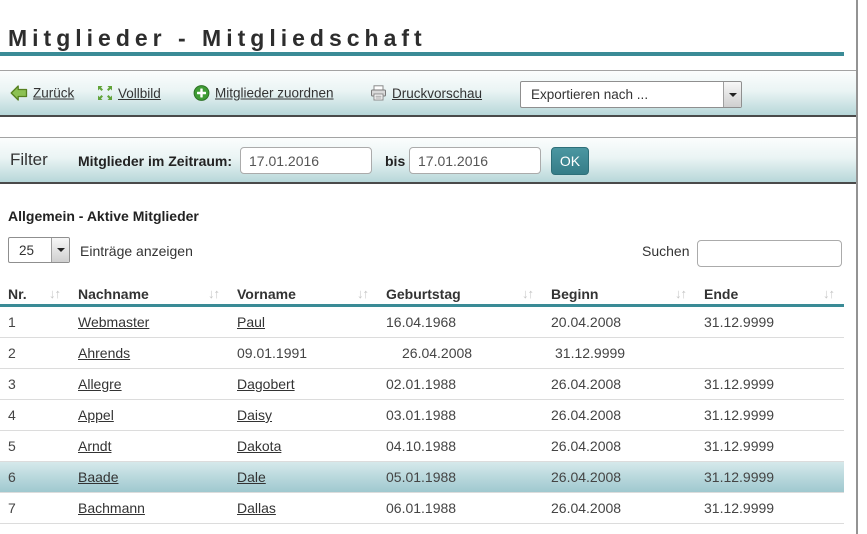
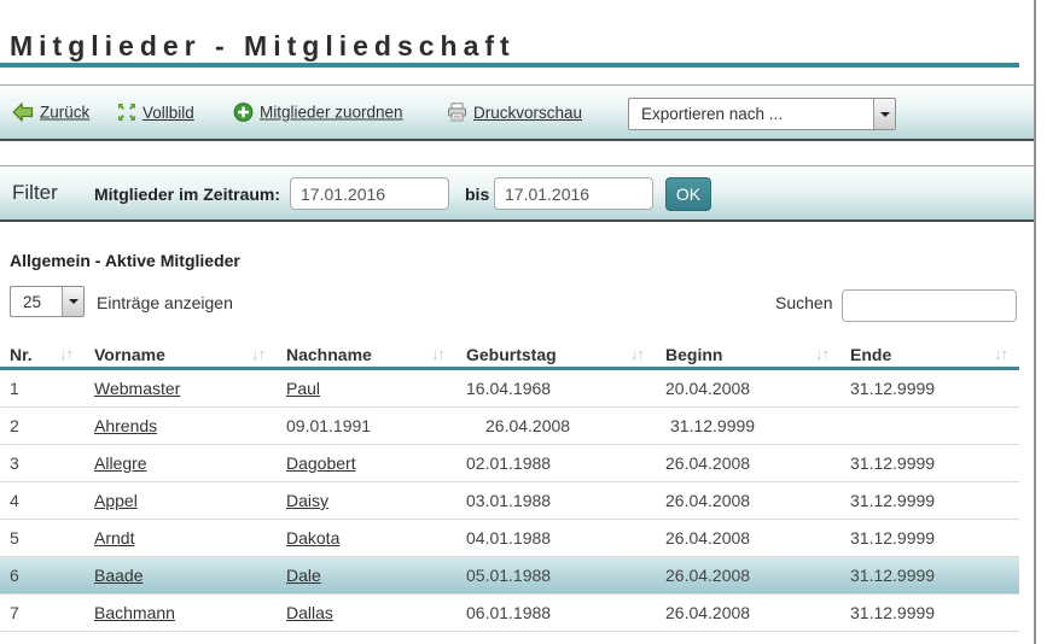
  Mitglieder - Mitgliedschaft
  Zurück
  Vollbild
  Mitglieder zuordnen
  Druckvorschau
  Exportieren nach ...
  Filter
  Mitglieder im Zeitraum:
  17.01.2016
  bis
  17.01.2016
  OK
  Allgemein - Aktive Mitglieder
  25
  Einträge anzeigen
  Suchen
  Nr.
  ↓↑
- Nachname
+ Vorname
  ↓↑
- Vorname
+ Nachname
  ↓↑
  Geburtstag
  ↓↑
  Beginn
  ↓↑
  Ende
  ↓↑
  1
  Webmaster
  Paul
  16.04.1968
  20.04.2008
  31.12.9999
  2
  Ahrends
  09.01.1991
  26.04.2008
  31.12.9999
  3
  Allegre
  Dagobert
  02.01.1988
  26.04.2008
  31.12.9999
  4
  Appel
  Daisy
  03.01.1988
  26.04.2008
  31.12.9999
  5
  Arndt
  Dakota
- 04.10.1988
+ 04.01.1988
  26.04.2008
  31.12.9999
  6
  Baade
  Dale
  05.01.1988
  26.04.2008
  31.12.9999
  7
  Bachmann
  Dallas
  06.01.1988
  26.04.2008
  31.12.9999
